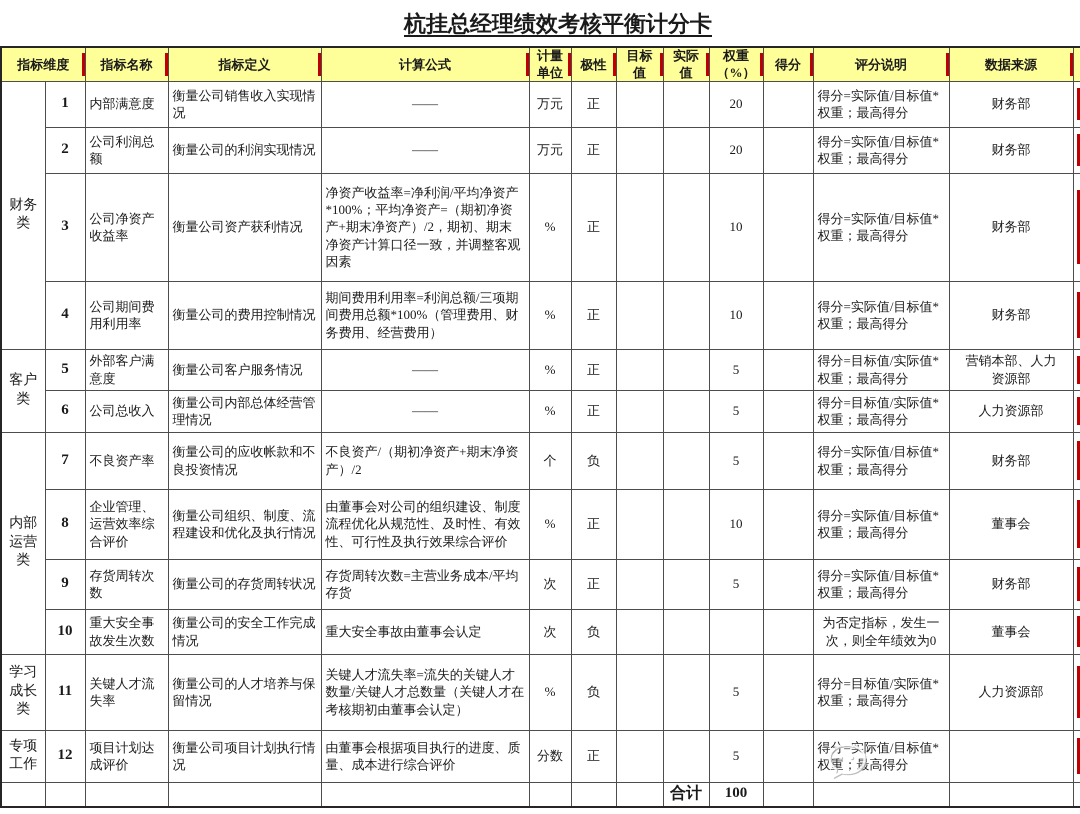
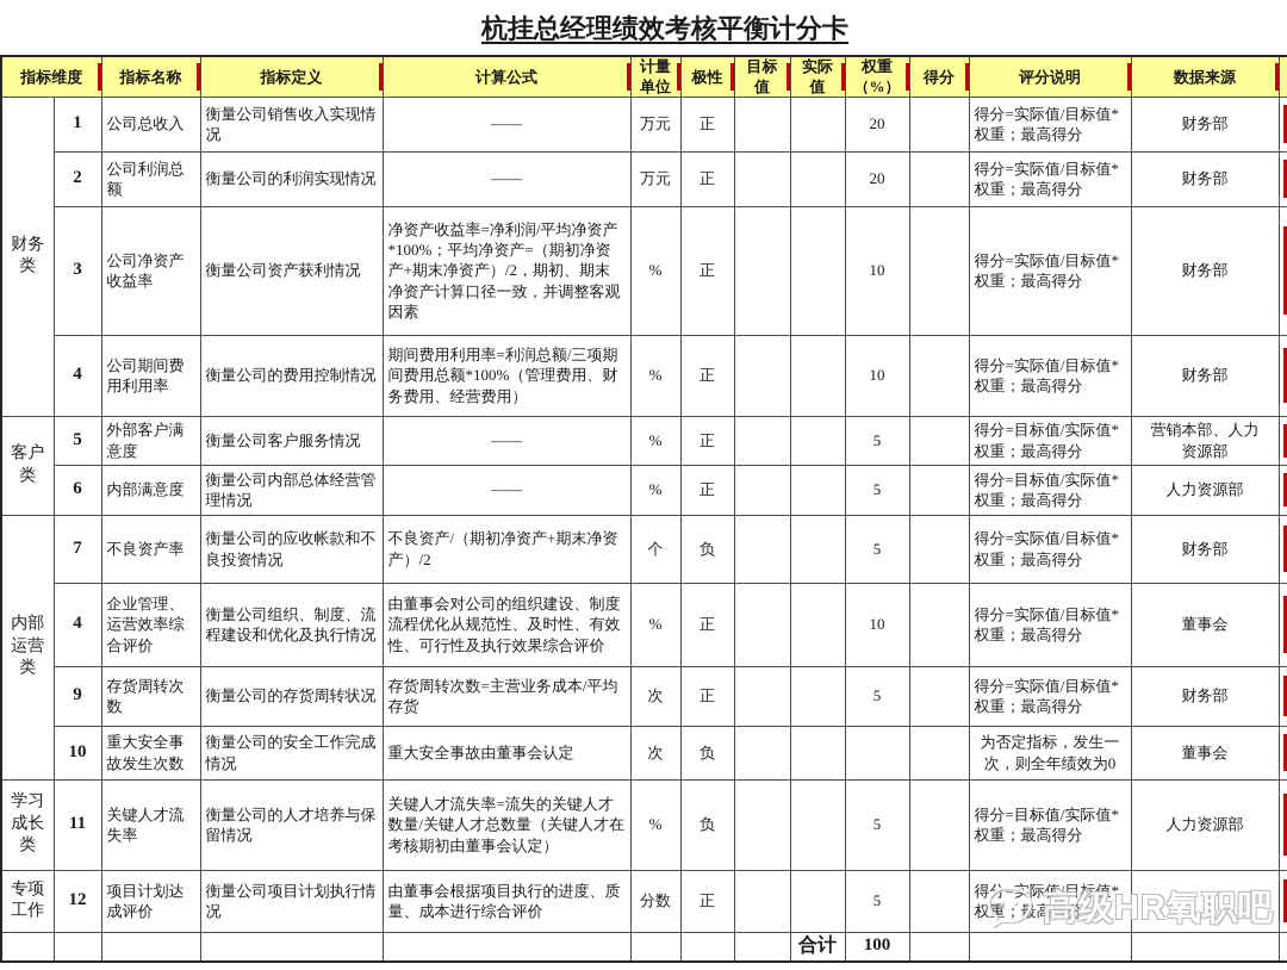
  杭挂总经理绩效考核平衡计分卡
  指标维度	指标名称	指标定义	计算公式	计量单位	极性	目标值	实际值	权重（%）	得分	评分说明	数据来源
- 财务类	1	内部满意度	衡量公司销售收入实现情况	——	万元	正			20		得分=实际值/目标值*权重；最高得分	财务部
+ 财务类	1	公司总收入	衡量公司销售收入实现情况	——	万元	正			20		得分=实际值/目标值*权重；最高得分	财务部
  2	公司利润总额	衡量公司的利润实现情况	——	万元	正			20		得分=实际值/目标值*权重；最高得分	财务部
  3	公司净资产收益率	衡量公司资产获利情况	净资产收益率=净利润/平均净资产*100%；平均净资产=（期初净资产+期末净资产）/2，期初、期末净资产计算口径一致，并调整客观因素	%	正			10		得分=实际值/目标值*权重；最高得分	财务部
  4	公司期间费用利用率	衡量公司的费用控制情况	期间费用利用率=利润总额/三项期间费用总额*100%（管理费用、财务费用、经营费用）	%	正			10		得分=实际值/目标值*权重；最高得分	财务部
  客户类	5	外部客户满意度	衡量公司客户服务情况	——	%	正			5		得分=目标值/实际值*权重；最高得分	营销本部、人力资源部
- 6	公司总收入	衡量公司内部总体经营管理情况	——	%	正			5		得分=目标值/实际值*权重；最高得分	人力资源部
+ 6	内部满意度	衡量公司内部总体经营管理情况	——	%	正			5		得分=目标值/实际值*权重；最高得分	人力资源部
  内部运营类	7	不良资产率	衡量公司的应收帐款和不良投资情况	不良资产/（期初净资产+期末净资产）/2	个	负			5		得分=实际值/目标值*权重；最高得分	财务部
- 8	企业管理、运营效率综合评价	衡量公司组织、制度、流程建设和优化及执行情况	由董事会对公司的组织建设、制度流程优化从规范性、及时性、有效性、可行性及执行效果综合评价	%	正			10		得分=实际值/目标值*权重；最高得分	董事会
+ 4	企业管理、运营效率综合评价	衡量公司组织、制度、流程建设和优化及执行情况	由董事会对公司的组织建设、制度流程优化从规范性、及时性、有效性、可行性及执行效果综合评价	%	正			10		得分=实际值/目标值*权重；最高得分	董事会
  9	存货周转次数	衡量公司的存货周转状况	存货周转次数=主营业务成本/平均存货	次	正			5		得分=实际值/目标值*权重；最高得分	财务部
  10	重大安全事故发生次数	衡量公司的安全工作完成情况	重大安全事故由董事会认定	次	负					为否定指标，发生一次，则全年绩效为0	董事会
  学习成长类	11	关键人才流失率	衡量公司的人才培养与保留情况	关键人才流失率=流失的关键人才数量/关键人才总数量（关键人才在考核期初由董事会认定）	%	负			5		得分=目标值/实际值*权重；最高得分	人力资源部
  专项工作	12	项目计划达成评价	衡量公司项目计划执行情况	由董事会根据项目执行的进度、质量、成本进行综合评价	分数	正			5		得分=实际值/目标值*权重；最高得分
  								合计	100
+ 高级HR氧职吧
